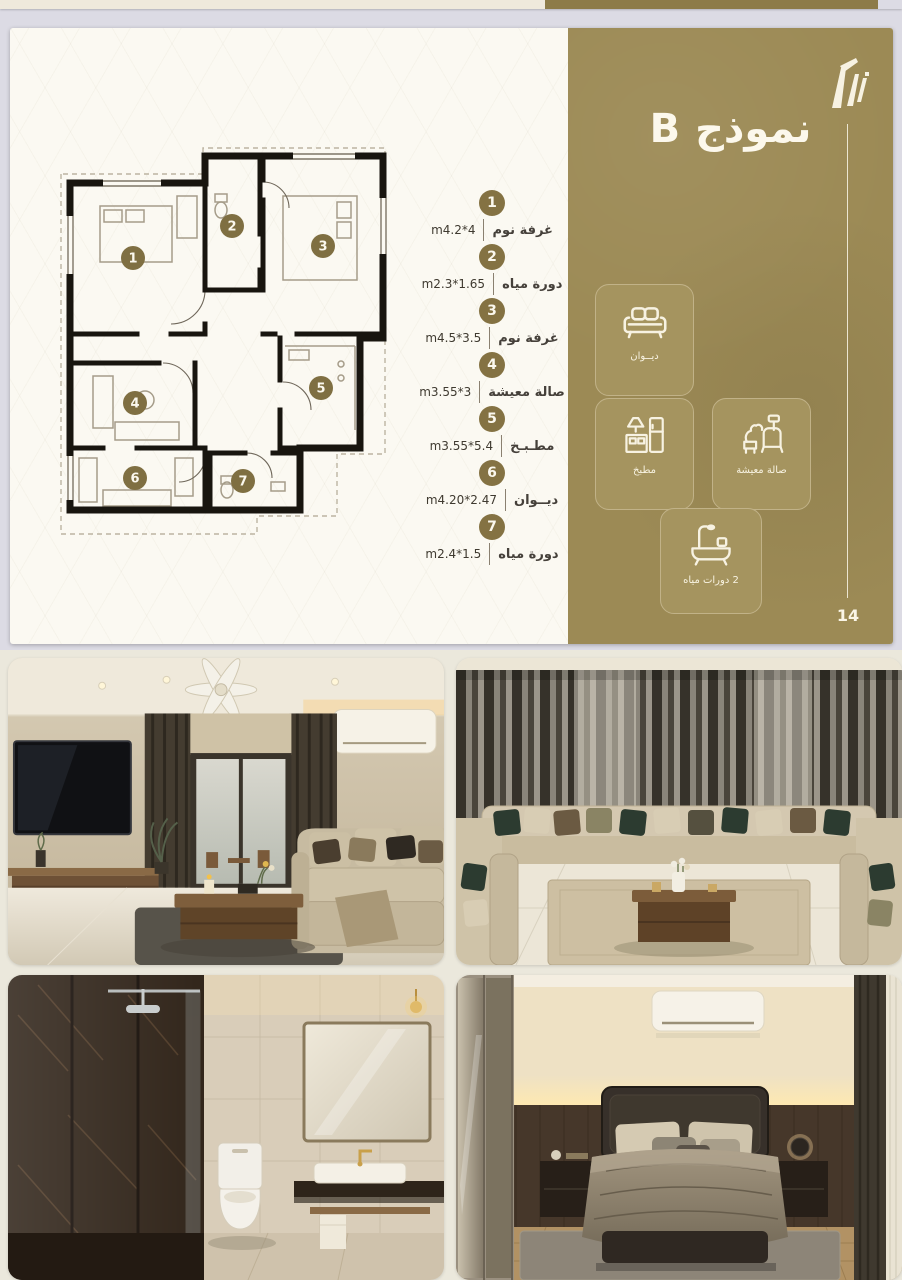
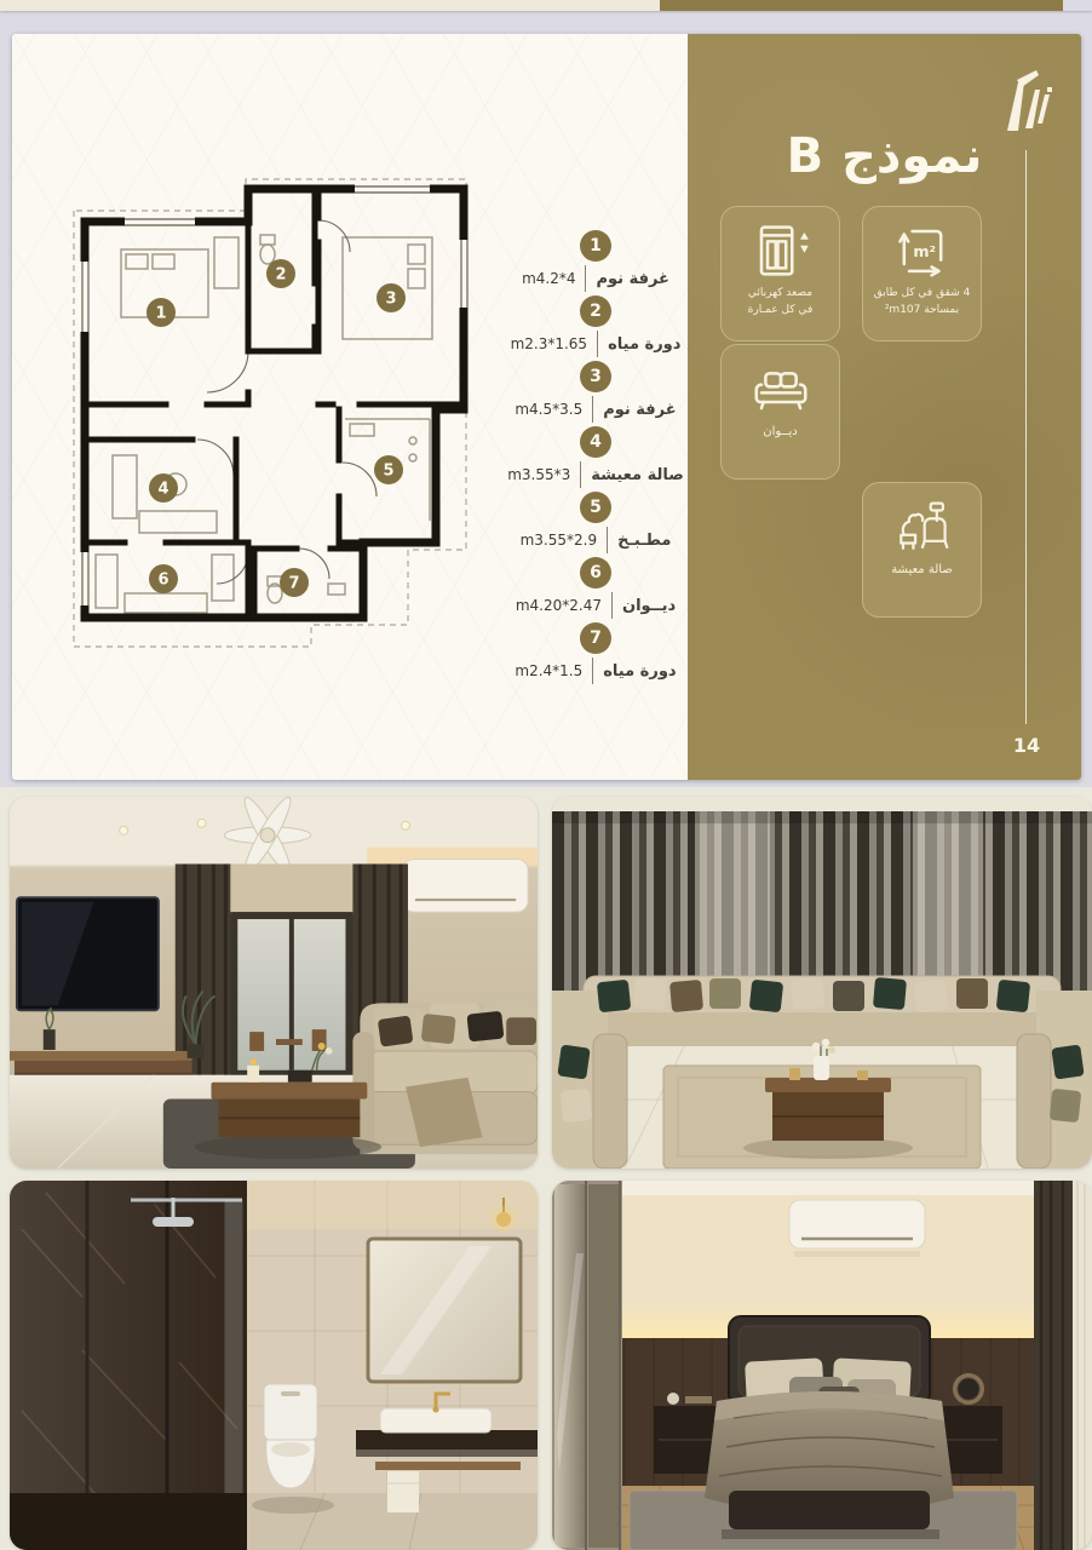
  1
  2
  3
  4
  5
  6
  7
  1
  غرفة نوم
  m4.2*4
  2
  دورة مياه
  m2.3*1.65
  3
  غرفة نوم
  m4.5*3.5
  4
  صالة معيشة
  m3.55*3
  5
  مطـبـخ
- m3.55*5.4
+ m3.55*2.9
  6
  ديــوان
  m4.20*2.47
  7
  دورة مياه
  m2.4*1.5
  نموذج B
+ مصعد كهربائي
+ في كل عمـارة
+ m²
+ 4 شقق في كل طابق
+ بمساحة ²m107
  ديــوان
- مطبخ
  صالة معيشة
- 2 دورات مياه
  14
